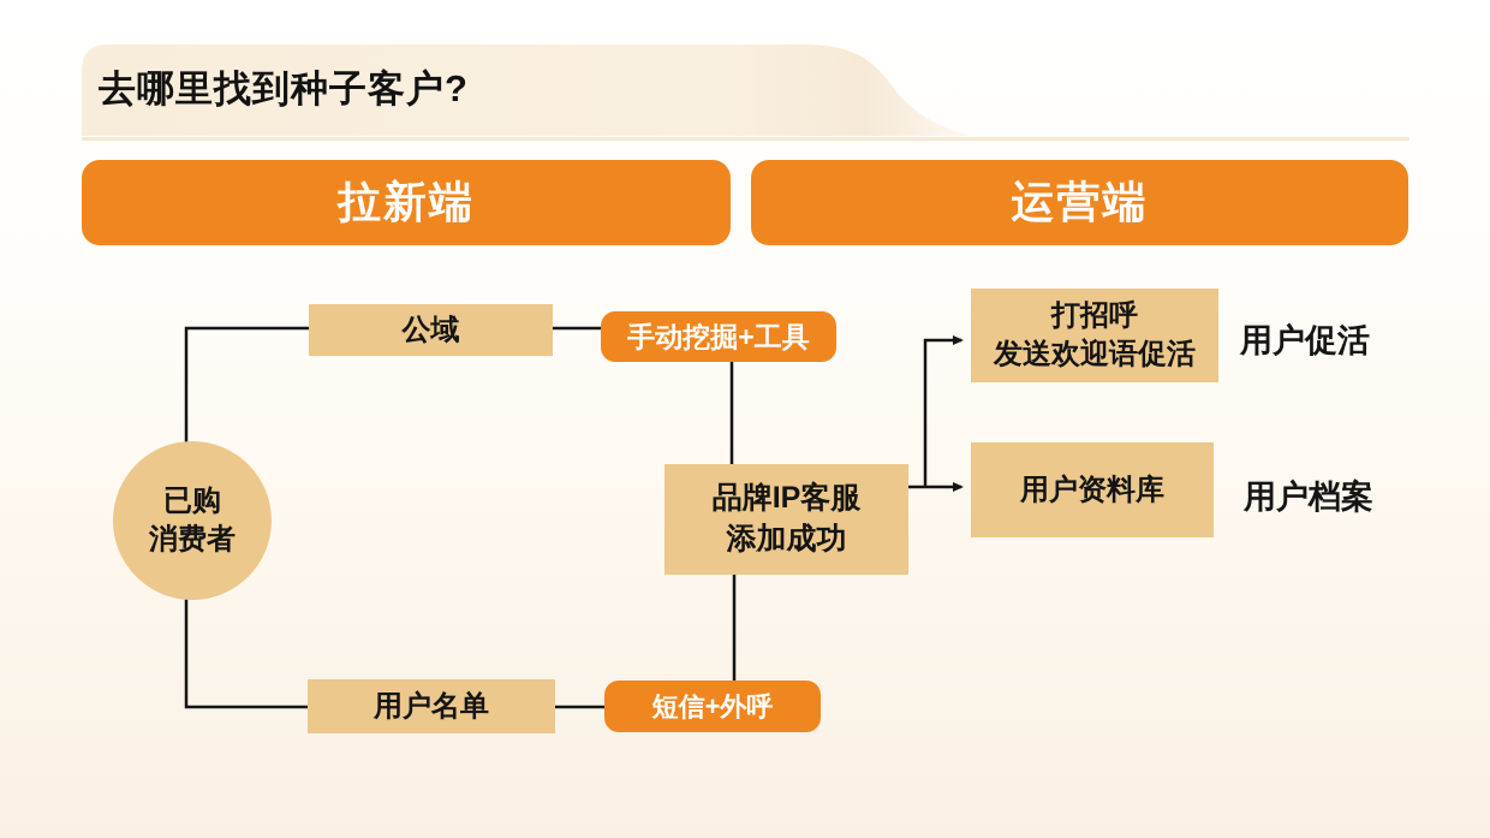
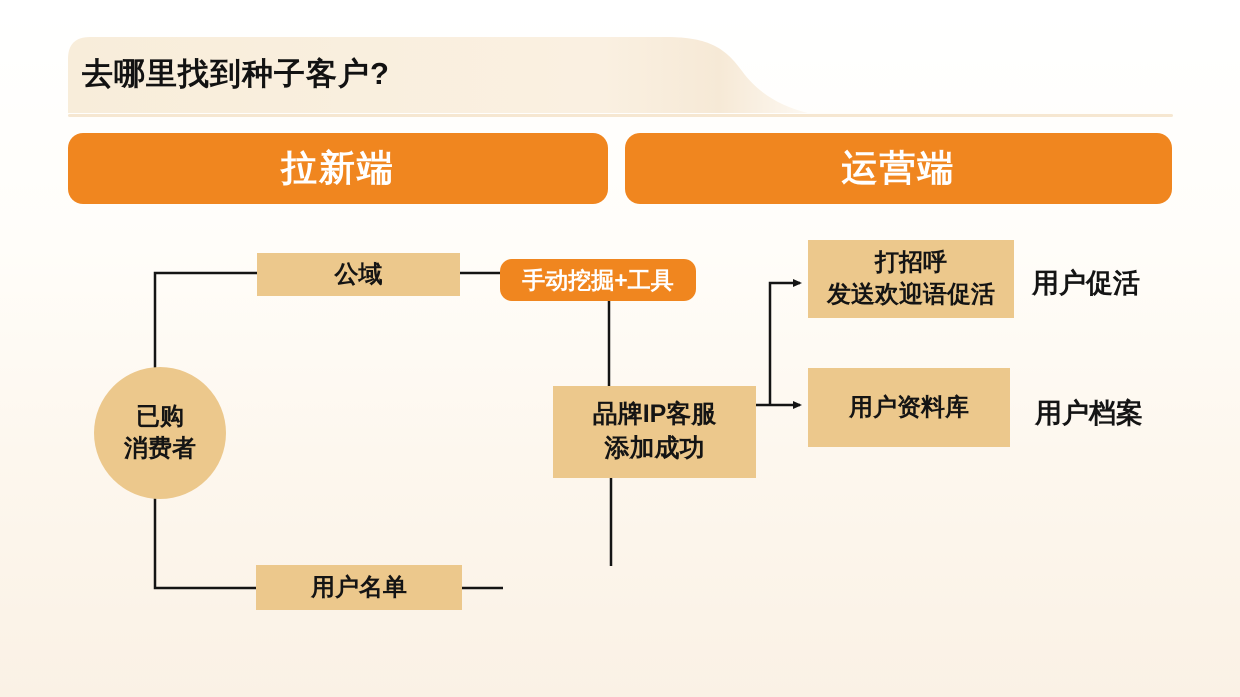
  去哪里找到种子客户?
  拉新端
  运营端
  已购
  消费者
  公域
  手动挖掘+工具
  品牌IP客服
  添加成功
  打招呼
  发送欢迎语促活
  用户资料库
  用户名单
- 短信+外呼
  用户促活
  用户档案
